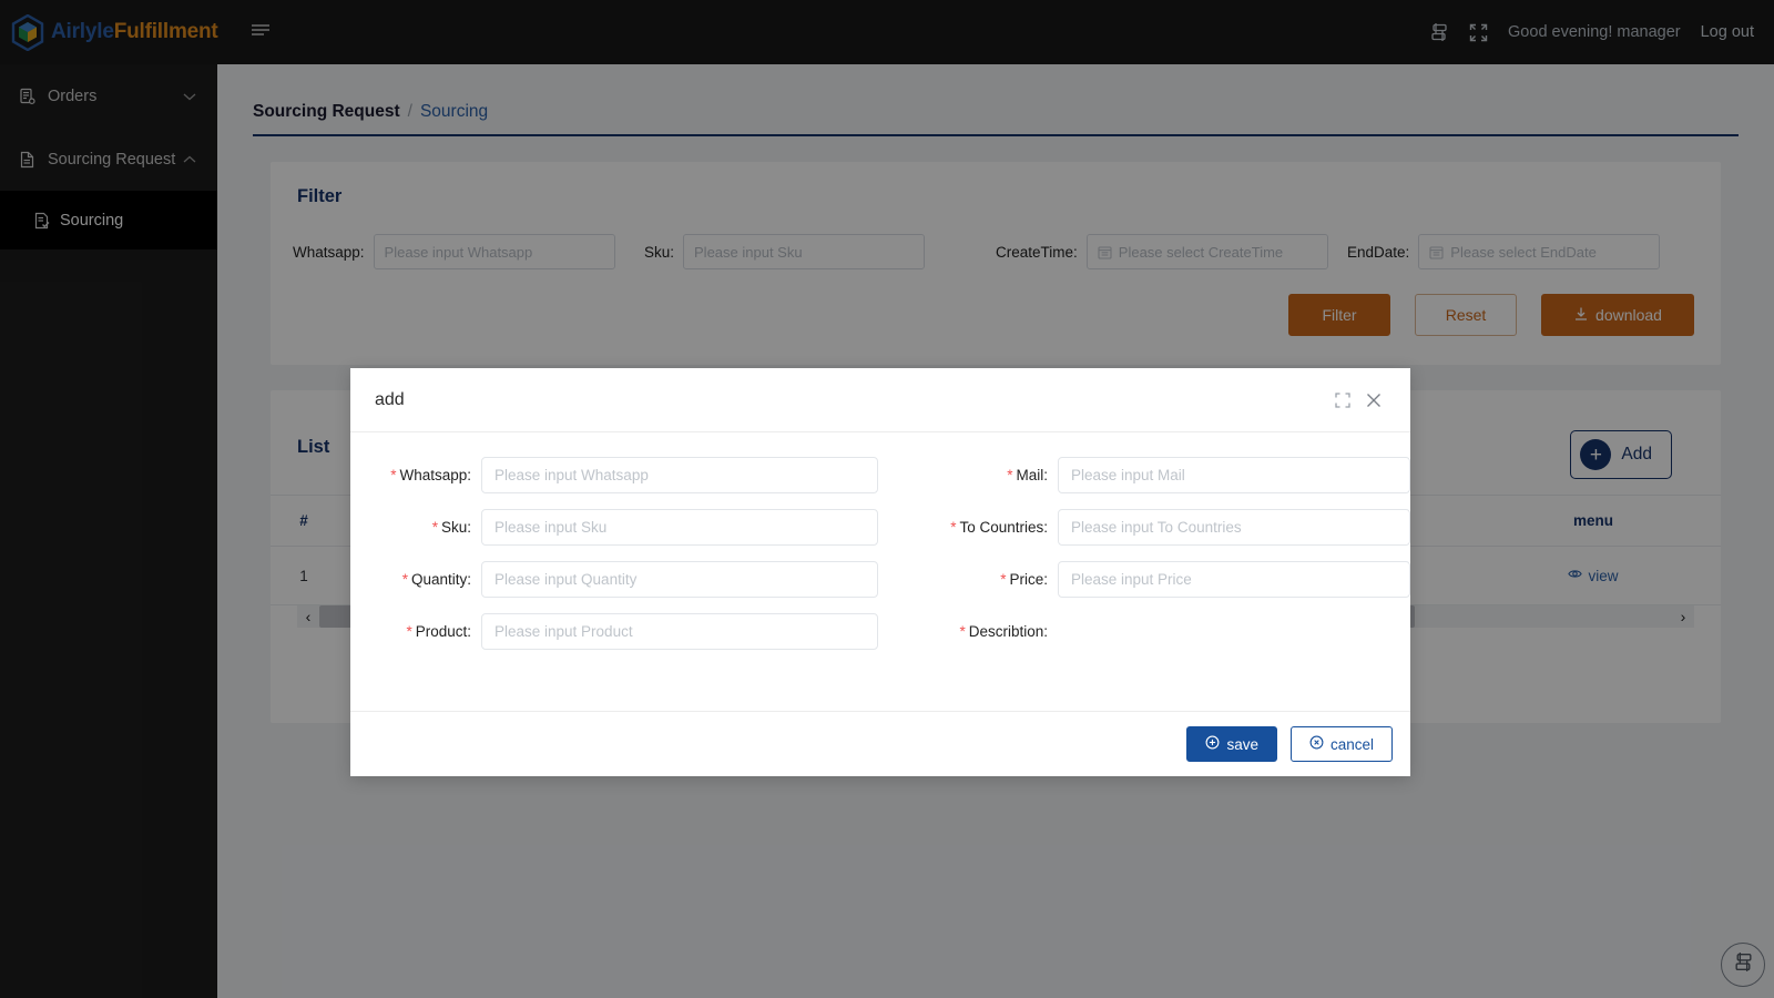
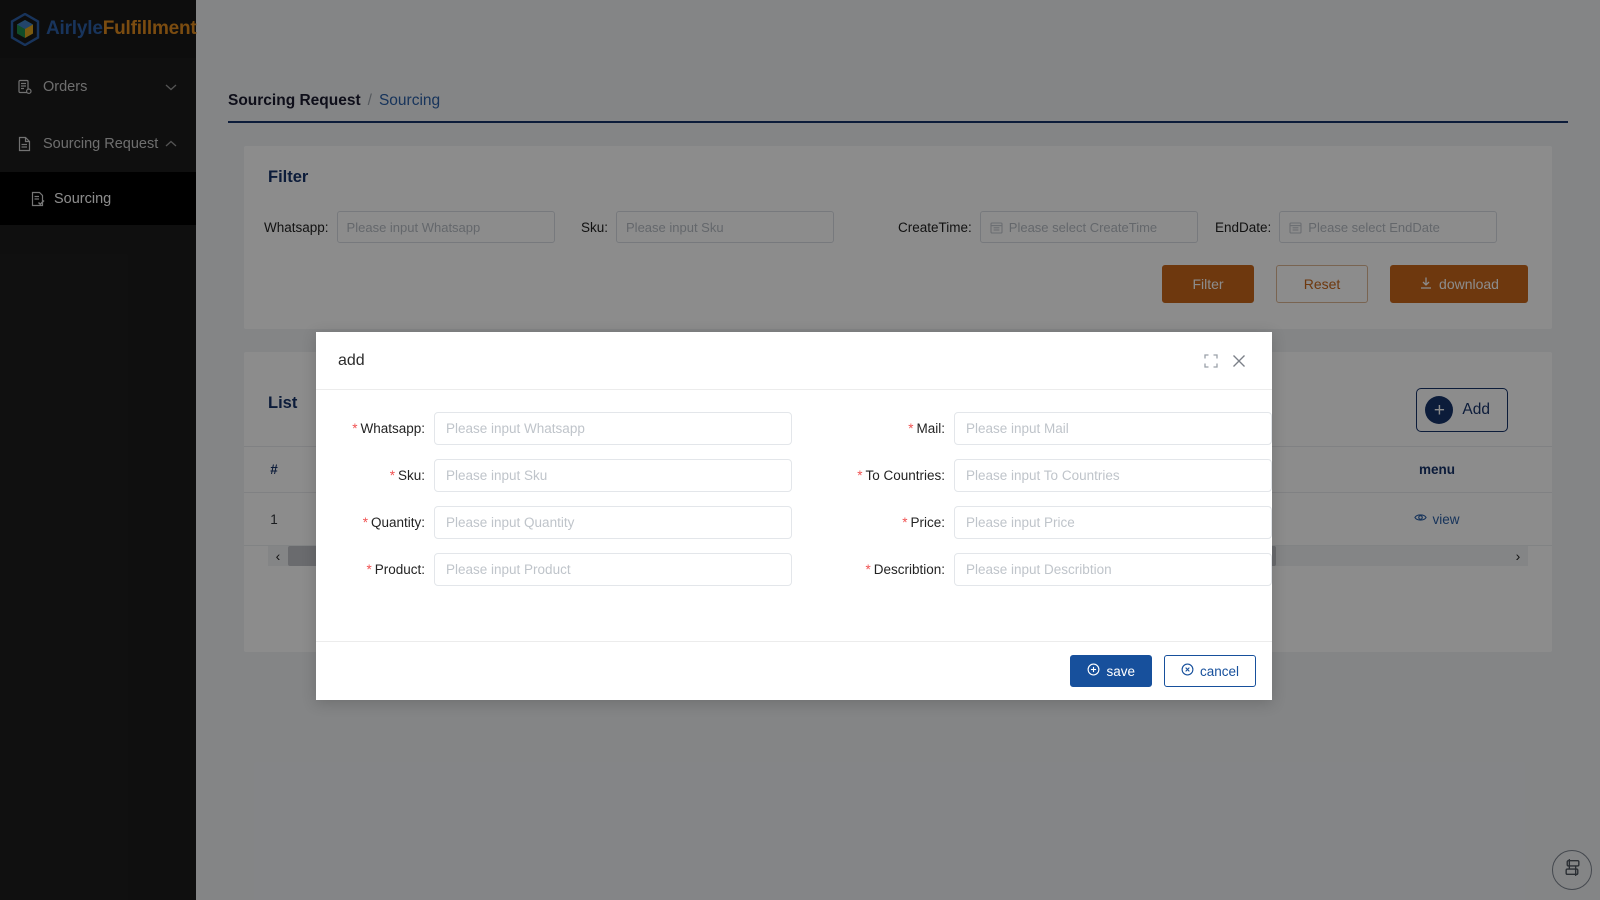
  AirlyleFulfillment
  Orders
  Sourcing Request
  Sourcing
- Good evening! manager
- Log out
  Sourcing Request
  /
  Sourcing
  Filter
  Whatsapp:
  Please input Whatsapp
  Sku:
  Please input Sku
  CreateTime:
  Please select CreateTime
  EndDate:
  Please select EndDate
  Filter
  Reset
  download
  List
  +
  Add
  #		menu
  1		view
  ‹
  ›
  add
  * Whatsapp:
  Please input Whatsapp
  * Mail:
  Please input Mail
  * Sku:
  Please input Sku
  * To Countries:
  Please input To Countries
  * Quantity:
  Please input Quantity
  * Price:
  Please input Price
  * Product:
  Please input Product
  * Describtion:
+ Please input Describtion
  save
  cancel
